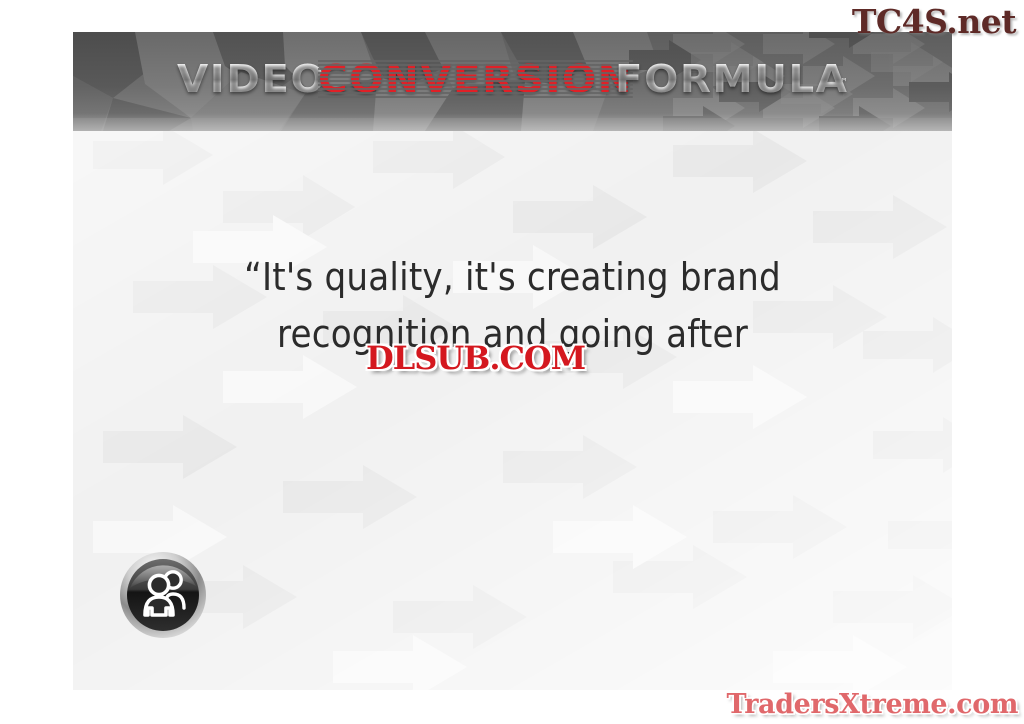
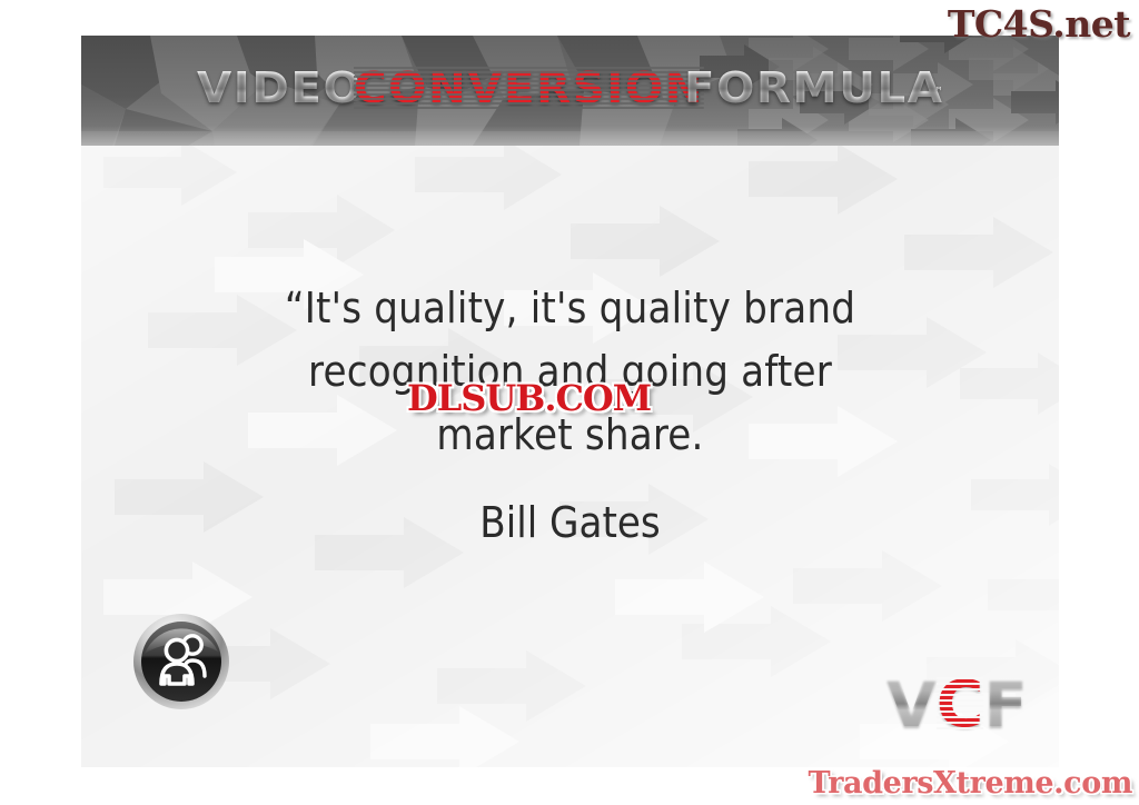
  VIDEOCONVERSIO FORMULA
- “It's quality, it's creating brand
+ “It's quality, it's quality brand
  recognition and going after
+ market share.
+ Bill Gates
+ VCF
  TC4S.net
  DLSUB.COM
  TradersXtreme.com
